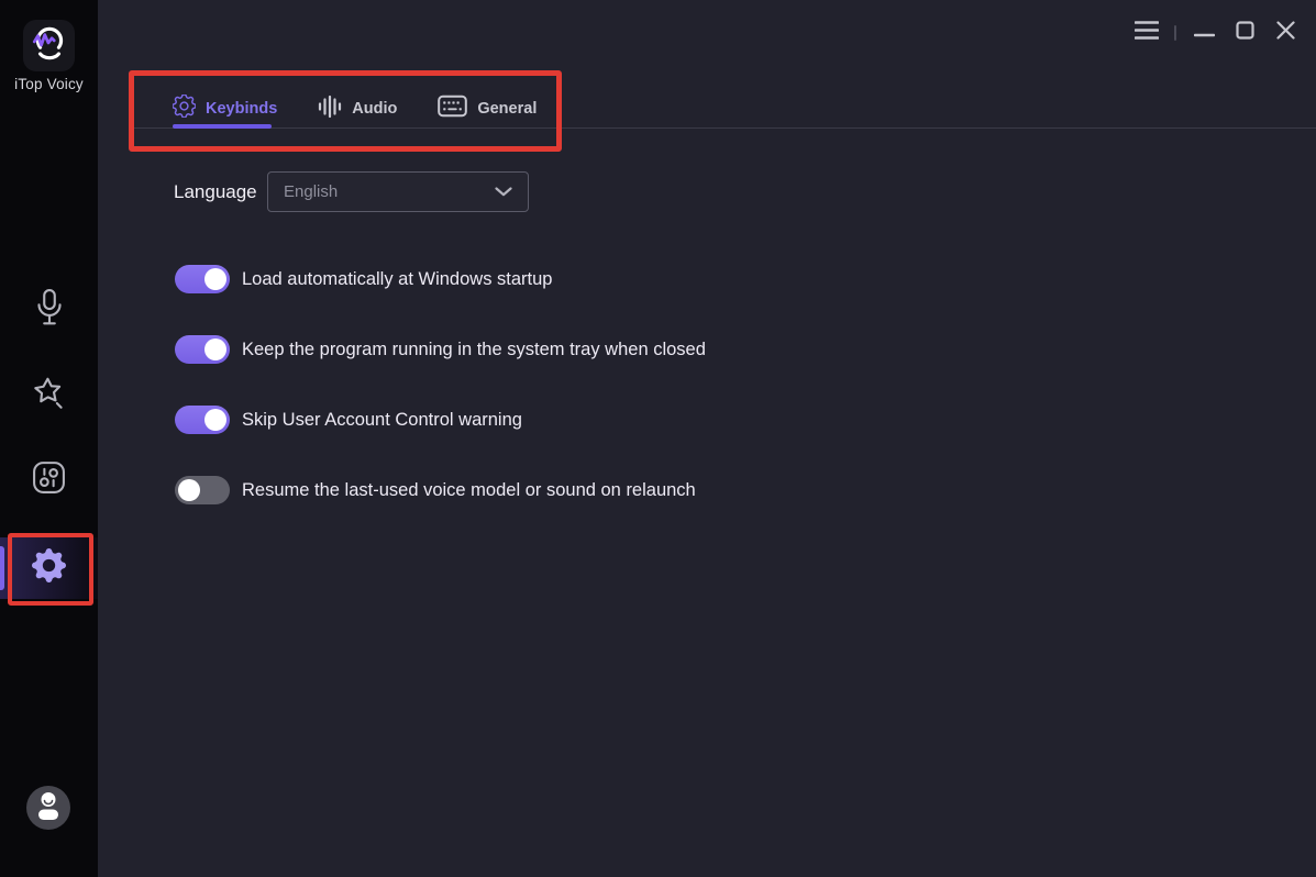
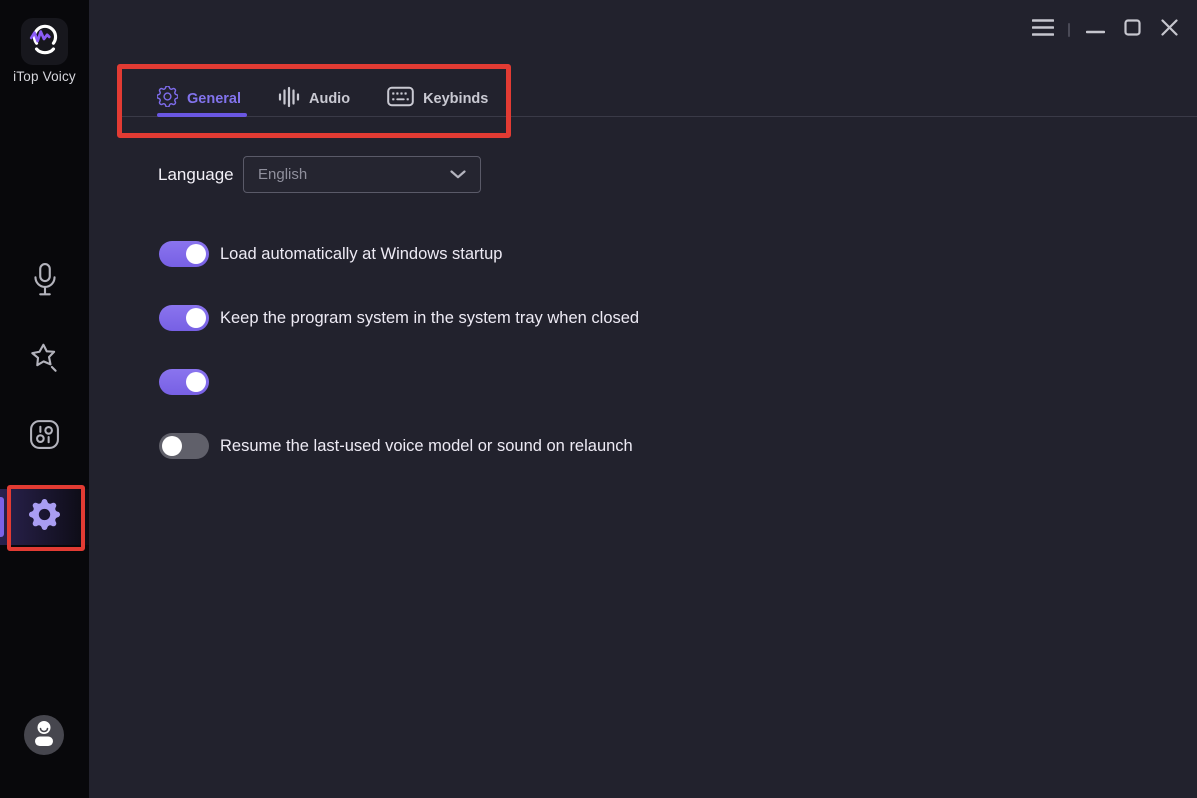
  iTop Voicy
- Keybinds
+ General
  Audio
- General
+ Keybinds
  Language
  English
  Load automatically at Windows startup
- Keep the program running in the system tray when closed
+ Keep the program system in the system tray when closed
- Skip User Account Control warning
  Resume the last-used voice model or sound on relaunch
